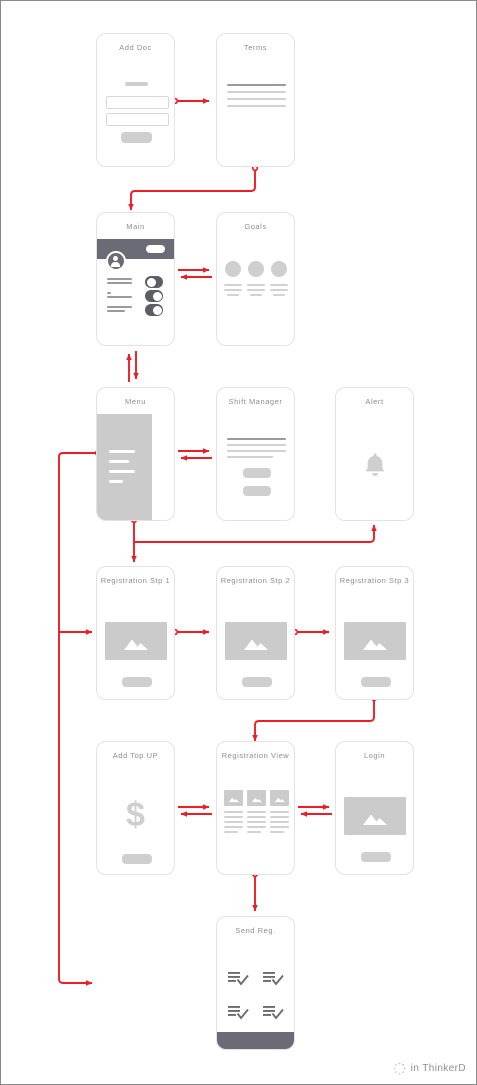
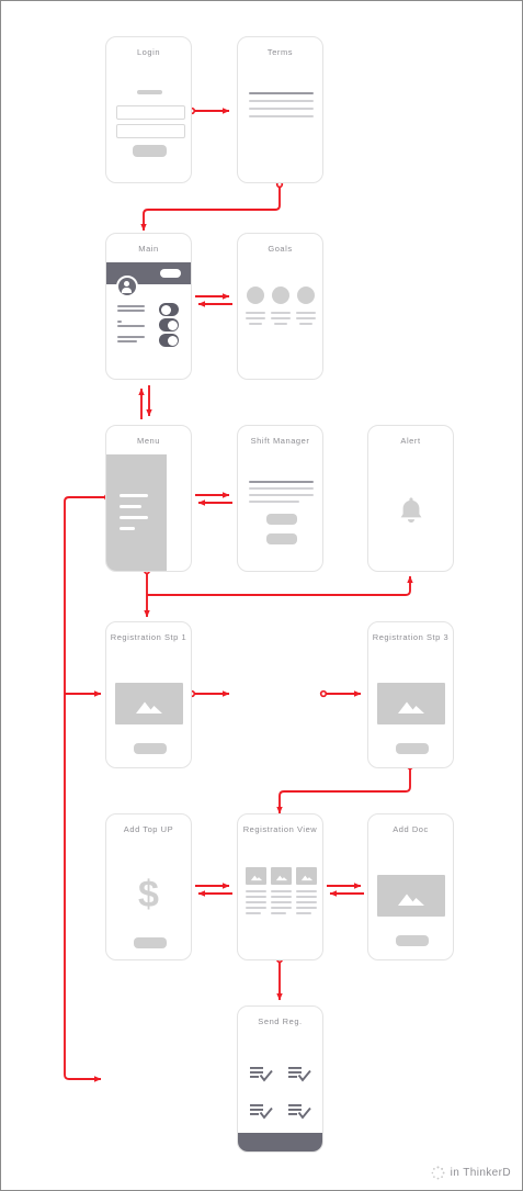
- Add Doc
+ Login
  Terms
  Main
  Goals
  Menu
  Shift Manager
  Alert
  Registration Stp 1
- Registration Stp 2
  Registration Stp 3
  Add Top UP
  $
  Registration View
- Login
+ Add Doc
  Send Reg.
  in ThinkerD
